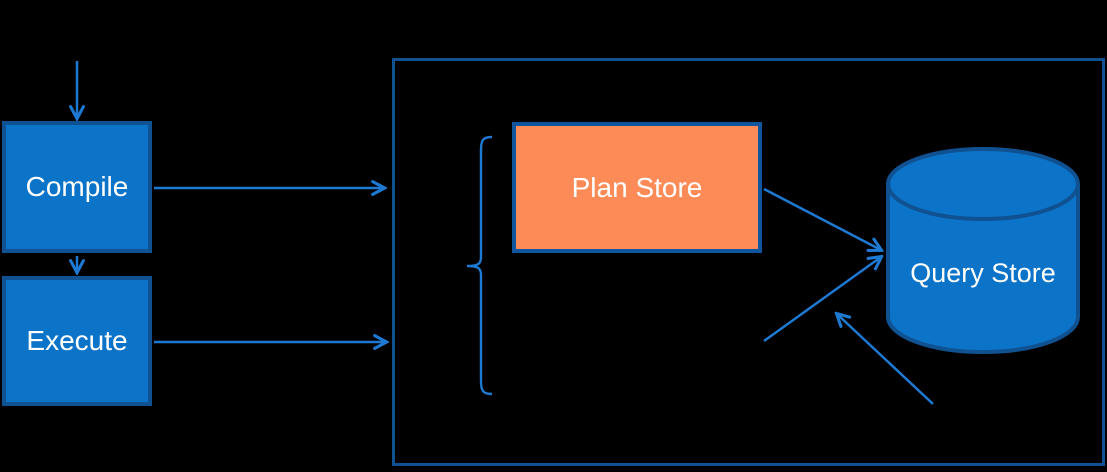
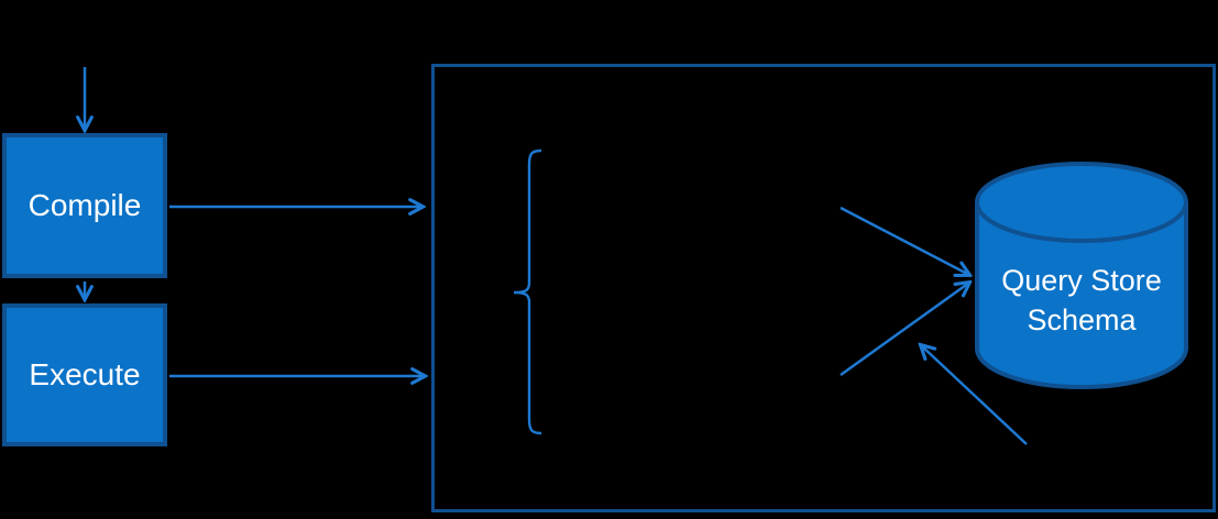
  Compile
  Execute
- Plan Store
  Query Store
+ Schema
